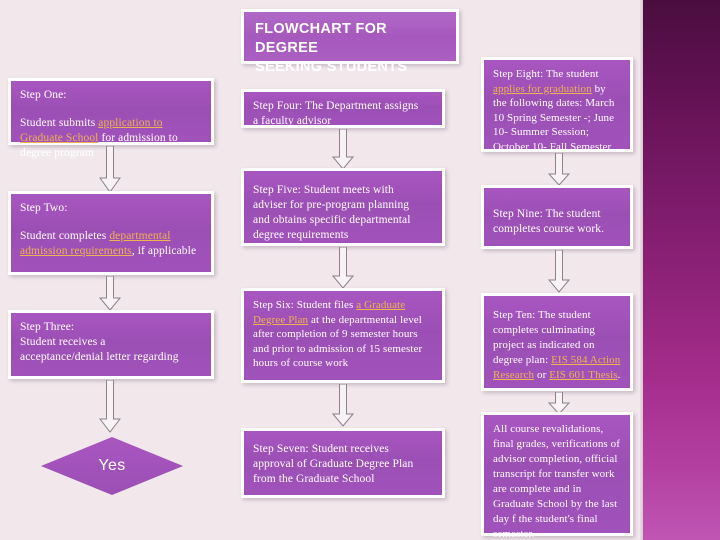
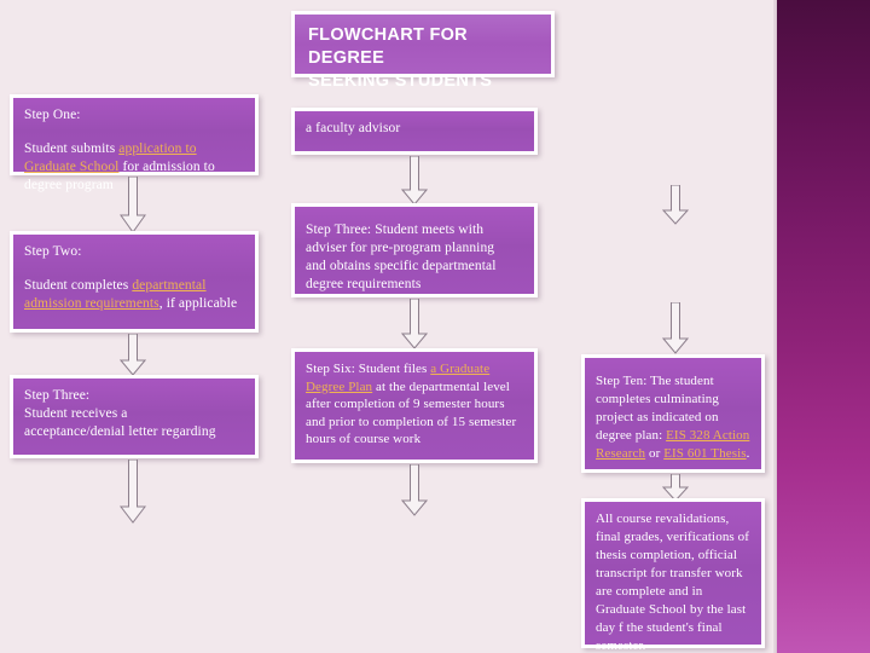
  FLOWCHART FOR DEGREE
  SEEKING STUDENTS
  Step One:
  Student submits application to Graduate School for admission to degree program
  Step Two:
  Student completes departmental admission requirements, if applicable
  Step Three:
  Student receives a
  acceptance/denial letter regarding
- Yes
- Step Four: The Department assigns
  a faculty advisor
- Step Five: Student meets with
+ Step Three: Student meets with
  adviser for pre-program planning
  and obtains specific departmental
  degree requirements
- Step Six: Student files a Graduate Degree Plan at the departmental level after completion of 9 semester hours and prior to admission of 15 semester hours of course work
+ Step Six: Student files a Graduate Degree Plan at the departmental level after completion of 9 semester hours and prior to completion of 15 semester hours of course work
- Step Seven: Student receives
- approval of Graduate Degree Plan
- from the Graduate School
- Step Eight: The student applies for graduation by the following dates: March 10 Spring Semester -; June 10- Summer Session; October 10- Fall Semester
- Step Nine: The student
- completes course work.
- Step Ten: The student completes culminating project as indicated on degree plan: EIS 584 Action Research or EIS 601 Thesis.
+ Step Ten: The student completes culminating project as indicated on degree plan: EIS 328 Action Research or EIS 601 Thesis.
- All course revalidations, final grades, verifications of advisor completion, official transcript for transfer work are complete and in Graduate School by the last day f the student's final semester.
+ All course revalidations, final grades, verifications of thesis completion, official transcript for transfer work are complete and in Graduate School by the last day f the student's final semester.
